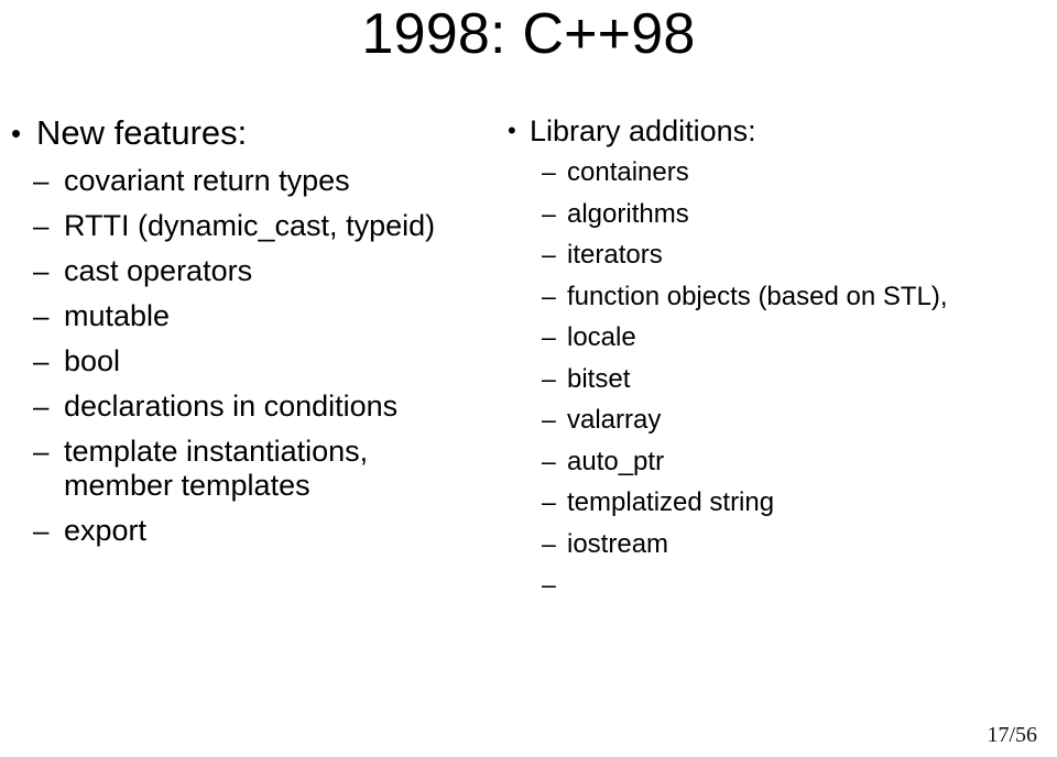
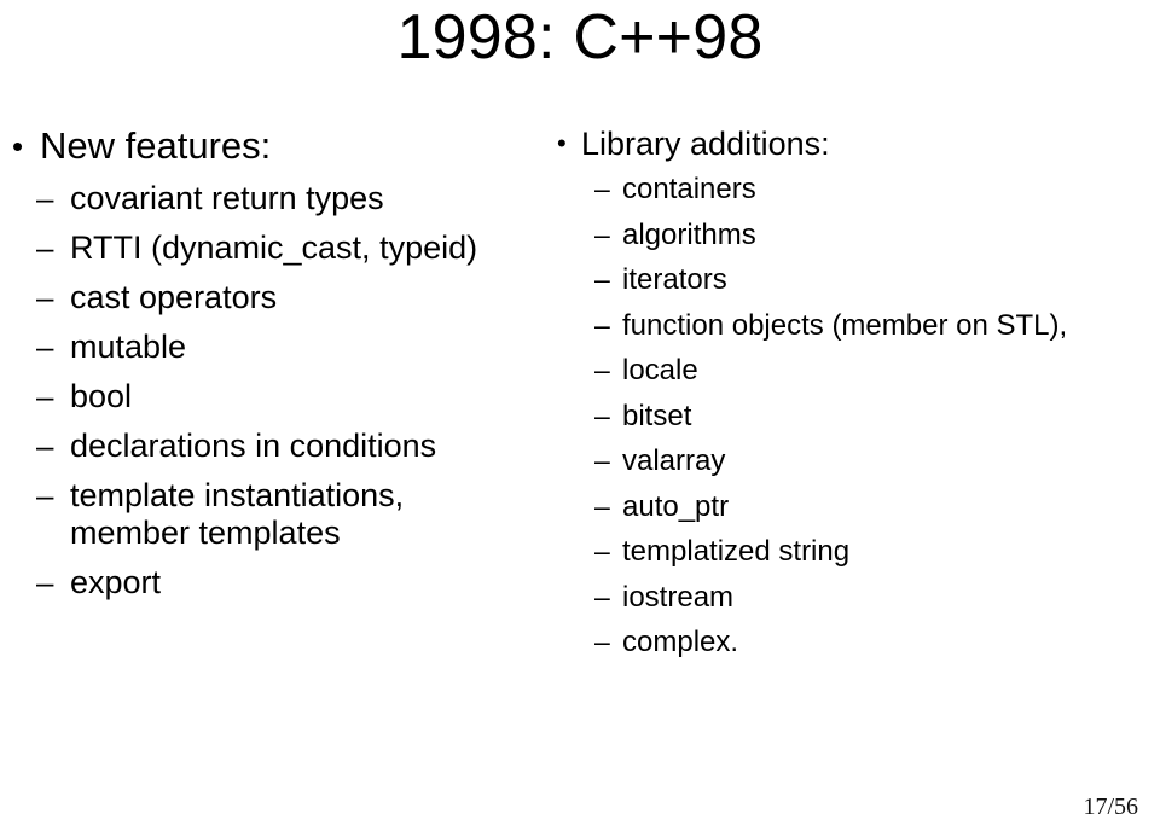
  1998: C++98
  •
  New features:
  –
  covariant return types
  –
  RTTI (dynamic_cast, typeid)
  –
  cast operators
  –
  mutable
  –
  bool
  –
  declarations in conditions
  –
  template instantiations, member templates
  –
  export
  •
  Library additions:
  –
  containers
  –
  algorithms
  –
  iterators
  –
- function objects (based on STL),
+ function objects (member on STL),
  –
  locale
  –
  bitset
  –
  valarray
  –
  auto_ptr
  –
  templatized string
  –
  iostream
  –
+ complex.
  17/56
